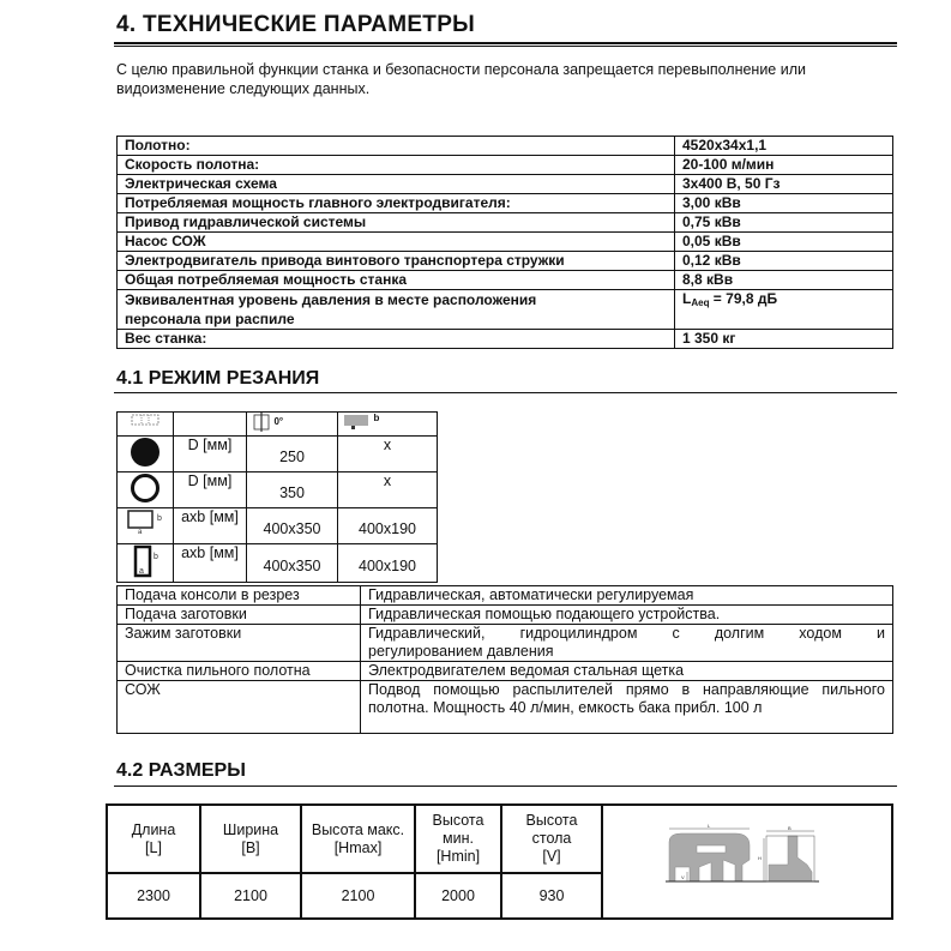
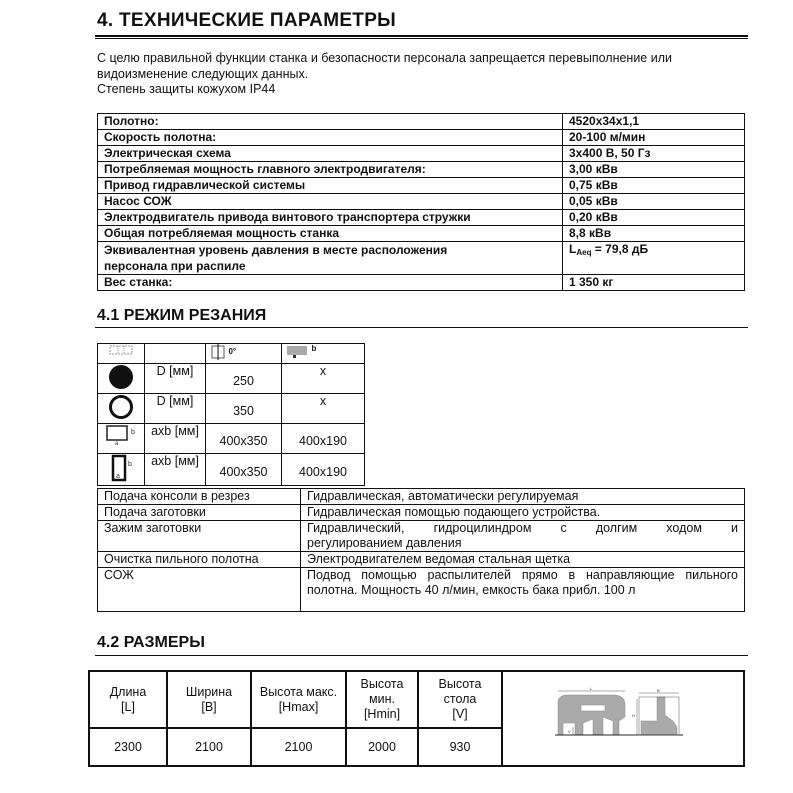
  4. ТЕХНИЧЕСКИЕ ПАРАМЕТРЫ
  С целю правильной функции станка и безопасности персонала запрещается перевыполнение или
  видоизменение следующих данных.
+ Степень защиты кожухом IP44
  Полотно:	4520x34x1,1
  Скорость полотна:	20-100 м/мин
  Электрическая схема	3x400 В, 50 Гз
  Потребляемая мощность главного электродвигателя:	3,00 кВв
  Привод гидравлической системы	0,75 кВв
  Насос СОЖ	0,05 кВв
- Электродвигатель привода винтового транспортера стружки	0,12 кВв
+ Электродвигатель привода винтового транспортера стружки	0,20 кВв
  Общая потребляемая мощность станка	8,8 кВв
  Эквивалентная уровень давления в месте расположения персонала при распиле	LAeq = 79,8 дБ
  Вес станка:	1 350 кг
  4.1 РЕЖИМ РЕЗАНИЯ
  		0°	b
  	D [мм]	250	x
  	D [мм]	350	x
  	axb [мм]	400x350	400x190
  	axb [мм]	400x350	400x190
  Подача консоли в резрез	Гидравлическая, автоматически регулируемая
  Подача заготовки	Гидравлическая помощью подающего устройства.
  Зажим заготовки	Гидравлический, гидроцилиндром с долгим ходом и регулированием давления
  Очистка пильного полотна	Электродвигателем ведомая стальная щетка
  СОЖ	Подвод помощью распылителей прямо в направляющие пильного полотна. Мощность 40 л/мин, емкость бака прибл. 100 л
  4.2 РАЗМЕРЫ
  Длина[L]	Ширина[B]	Высота макс.[Hmax]	Высотамин.[Hmin]	Высотастола[V]
  2300	2100	2100	2000	930
